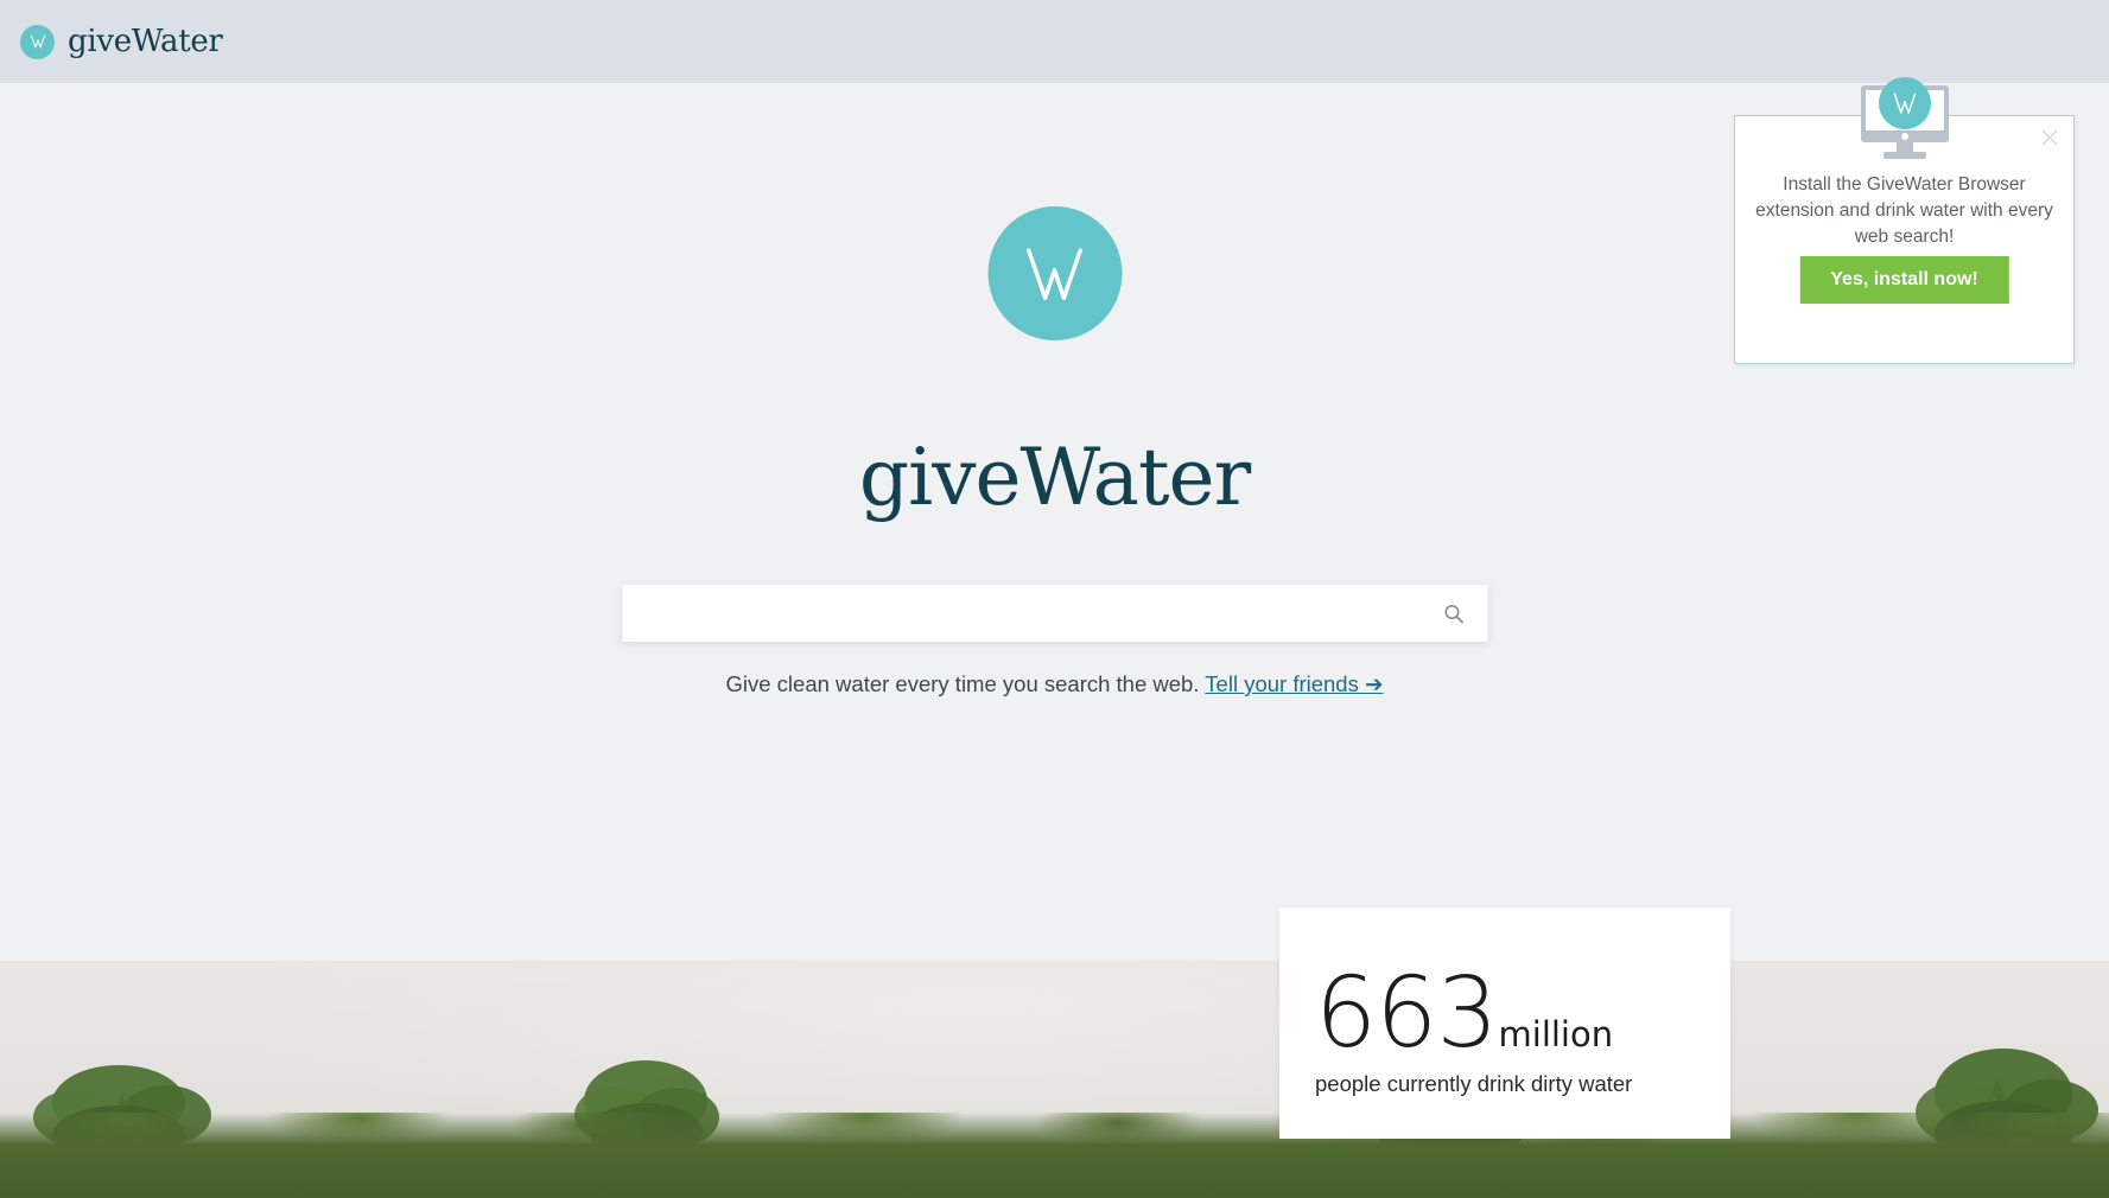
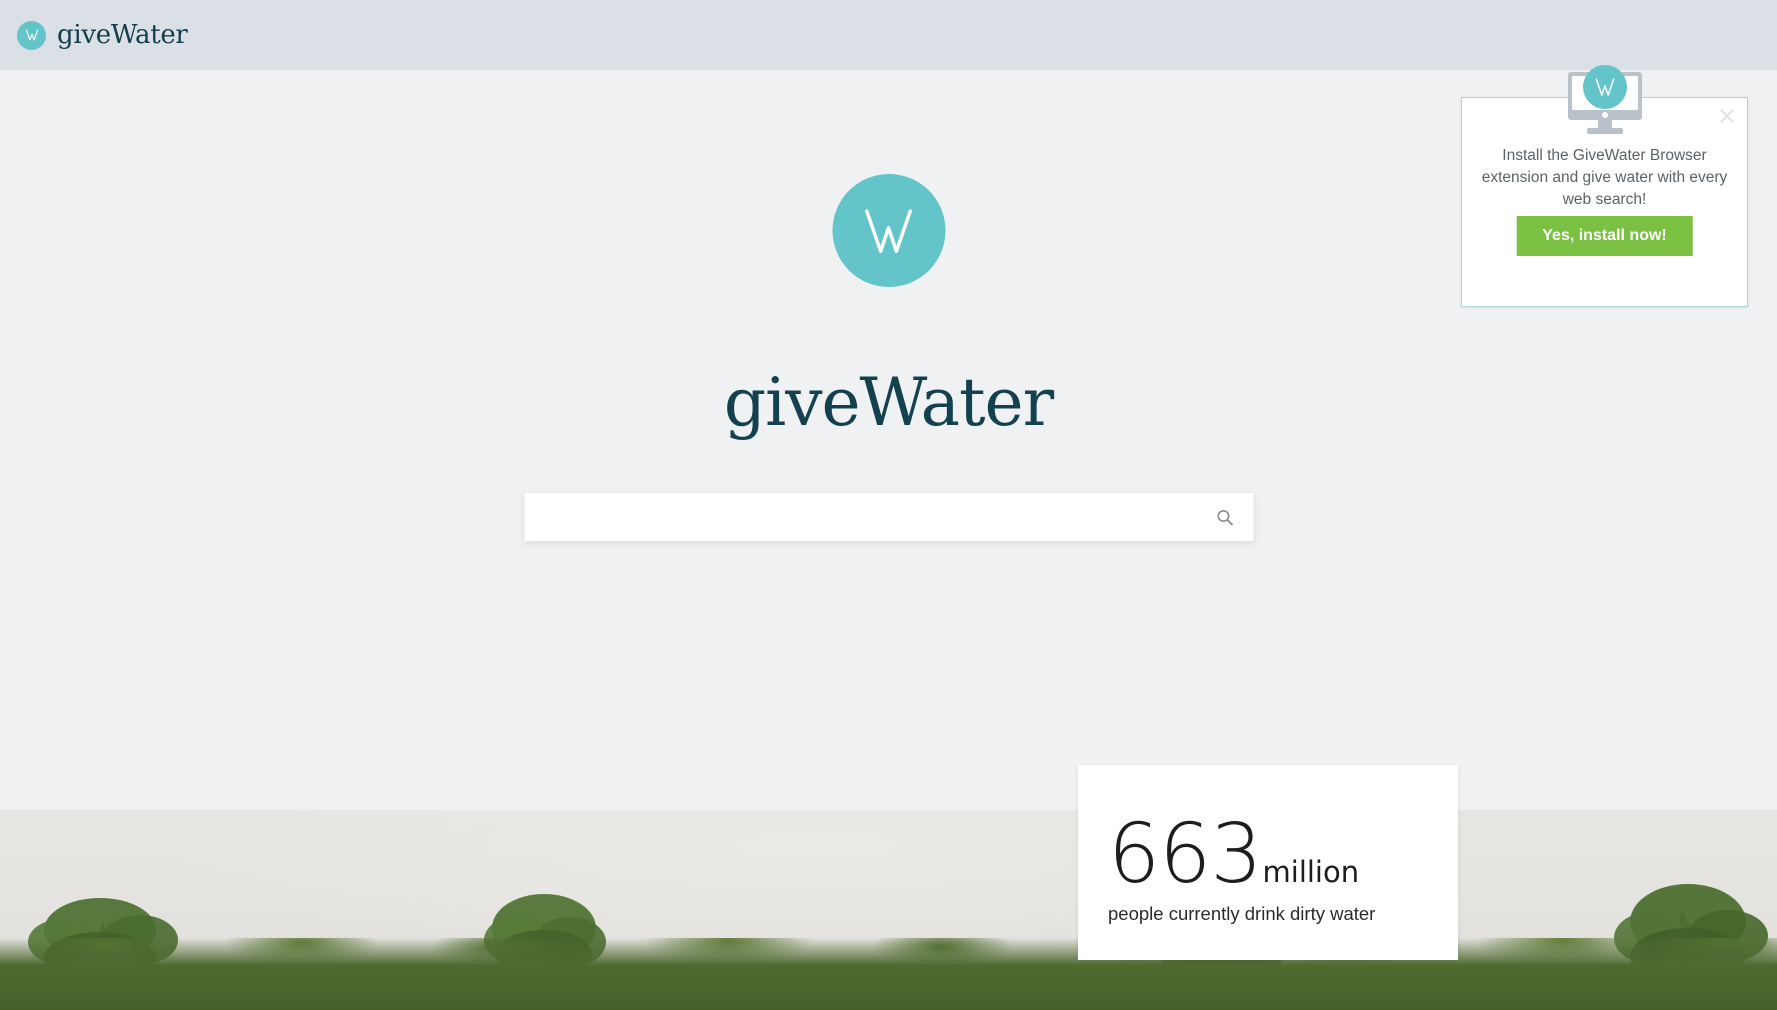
  giveWater
  giveWater
- Give clean water every time you search the web. Tell your friends ➔
  663
  million
  people currently drink dirty water
- Install the GiveWater Browser extension and drink water with every web search!
+ Install the GiveWater Browser extension and give water with every web search!
  Yes, install now!
